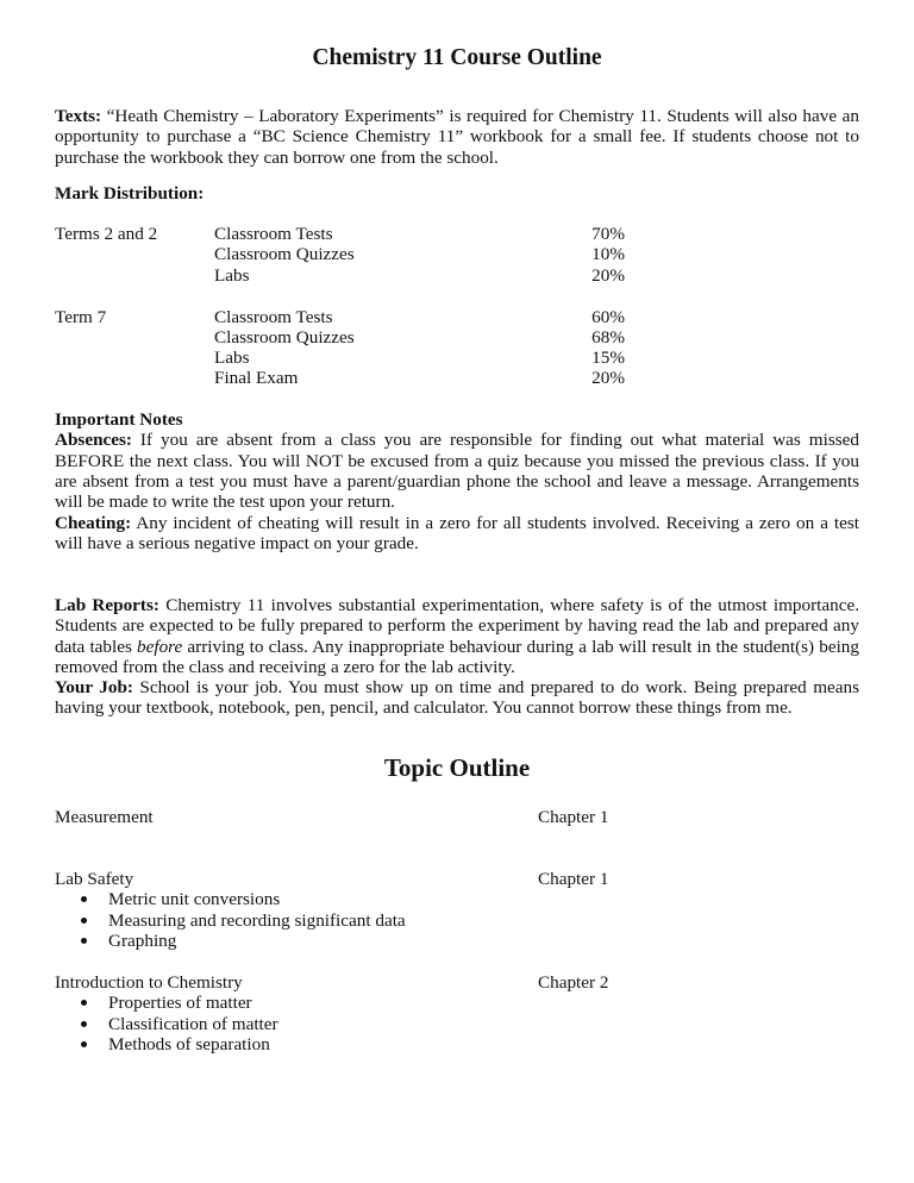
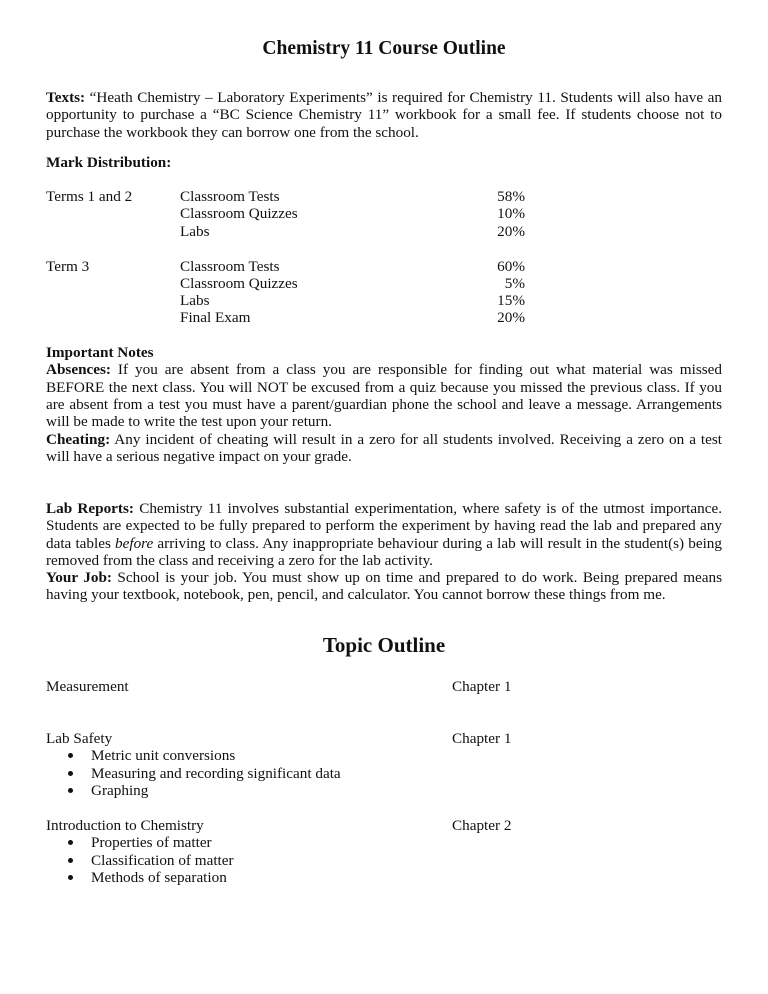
  Chemistry 11 Course Outline
  Texts: “Heath Chemistry – Laboratory Experiments” is required for Chemistry 11. Students will also have an opportunity to purchase a “BC Science Chemistry 11” workbook for a small fee. If students choose not to purchase the workbook they can borrow one from the school.
  Mark Distribution:
- Terms 2 and 2
+ Terms 1 and 2
  Classroom Tests
- 70%
+ 58%
  Classroom Quizzes
  10%
  Labs
  20%
- Term 7
+ Term 3
  Classroom Tests
  60%
  Classroom Quizzes
- 68%
+ 5%
  Labs
  15%
  Final Exam
  20%
  Important Notes
  Absences: If you are absent from a class you are responsible for finding out what material was missed BEFORE the next class. You will NOT be excused from a quiz because you missed the previous class. If you are absent from a test you must have a parent/guardian phone the school and leave a message. Arrangements will be made to write the test upon your return.
  Cheating: Any incident of cheating will result in a zero for all students involved. Receiving a zero on a test will have a serious negative impact on your grade.
  Lab Reports: Chemistry 11 involves substantial experimentation, where safety is of the utmost importance. Students are expected to be fully prepared to perform the experiment by having read the lab and prepared any data tables before arriving to class. Any inappropriate behaviour during a lab will result in the student(s) being removed from the class and receiving a zero for the lab activity.
  Your Job: School is your job. You must show up on time and prepared to do work. Being prepared means having your textbook, notebook, pen, pencil, and calculator. You cannot borrow these things from me.
  Topic Outline
  Measurement
  Chapter 1
  Lab Safety
  Chapter 1
  Metric unit conversions
  Measuring and recording significant data
  Graphing
  Introduction to Chemistry
  Chapter 2
  Properties of matter
  Classification of matter
  Methods of separation
